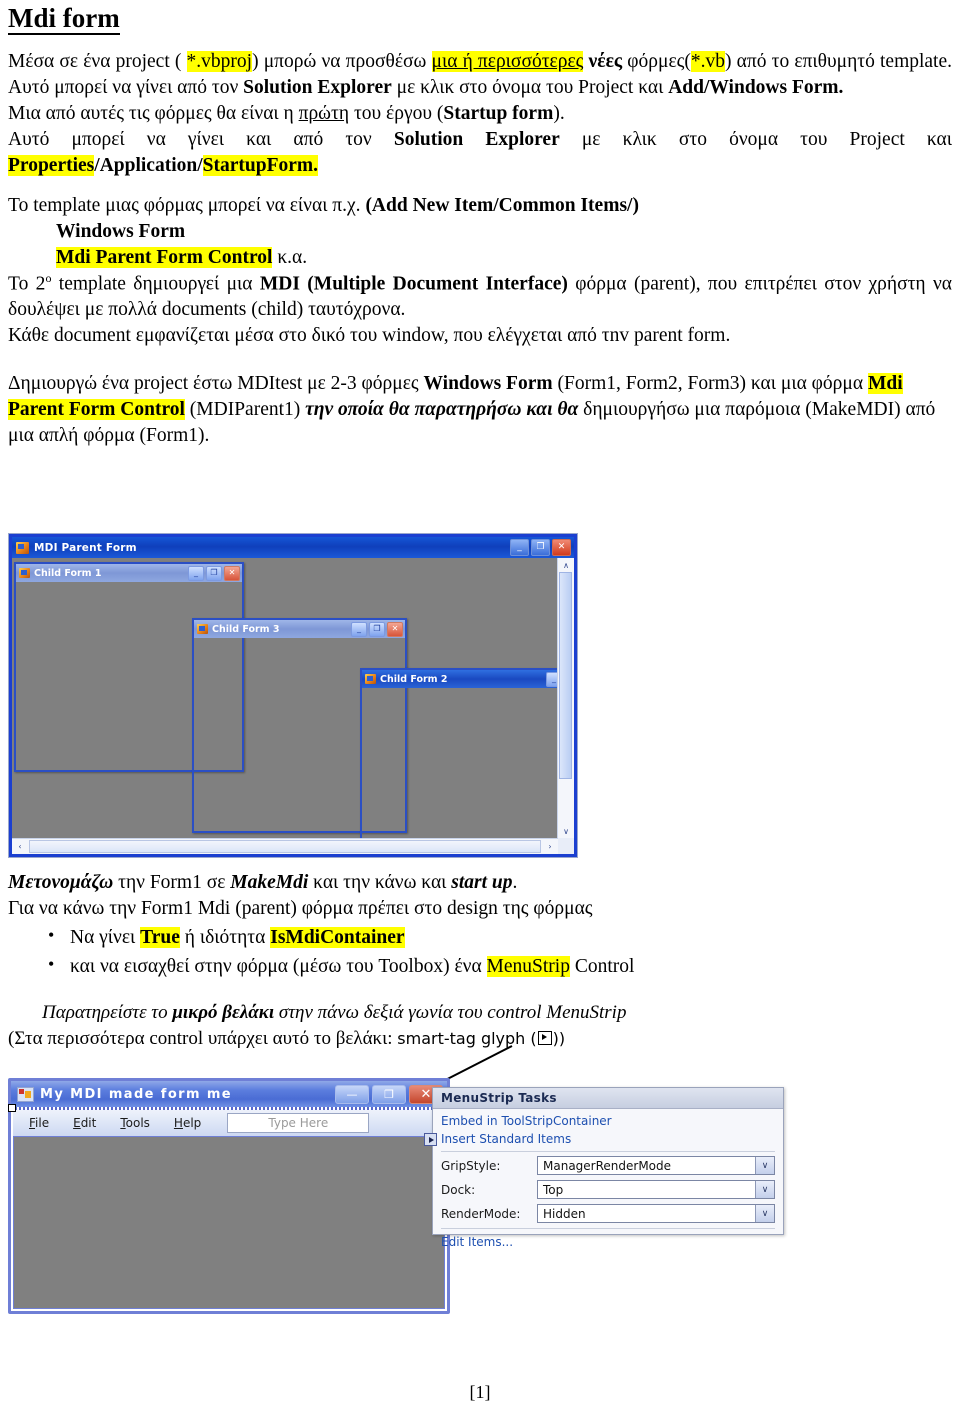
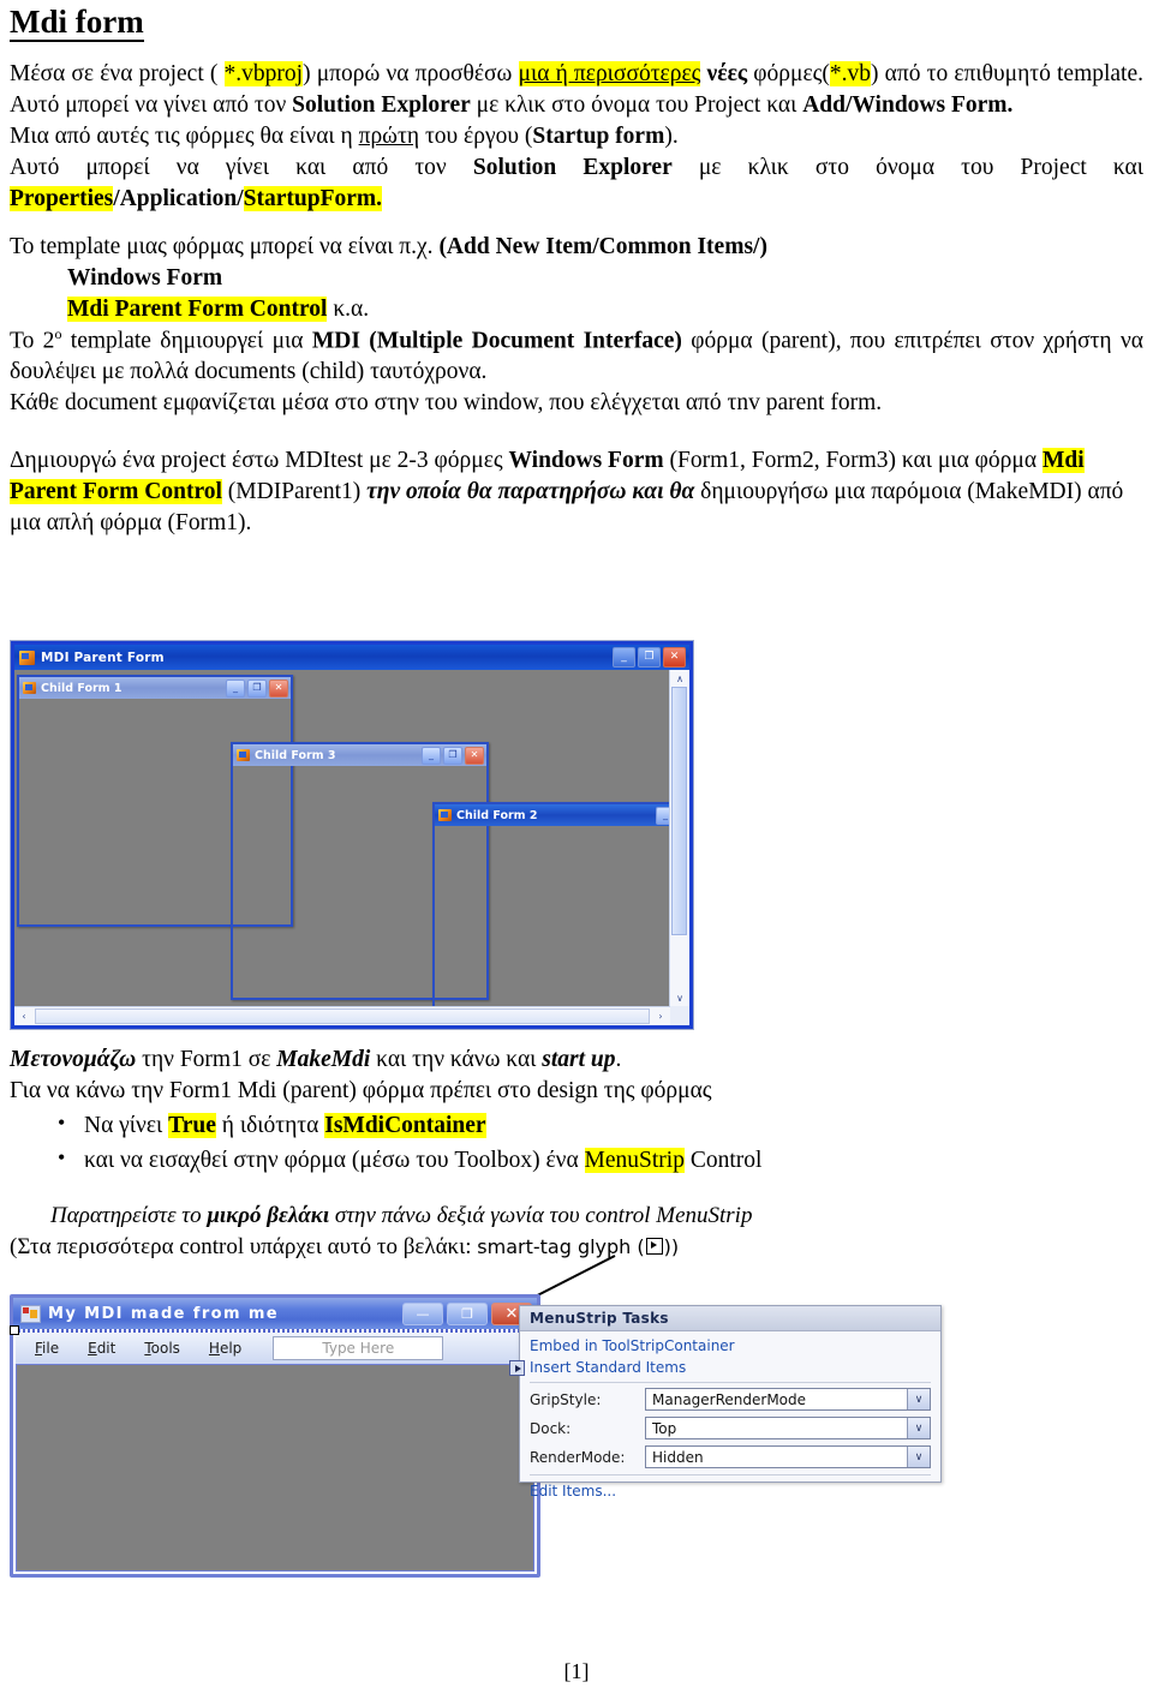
  Mdi form
  Μέσα σε ένα project ( *.vbproj) μπορώ να προσθέσω μια ή περισσότερες νέες φόρμες(*.vb) από το επιθυμητό template. Αυτό μπορεί να γίνει από τον Solution Explorer με κλικ στο όνομα του Project και Add/Windows Form.
  Μια από αυτές τις φόρμες θα είναι η πρώτη του έργου (Startup form).
  Αυτό μπορεί να γίνει και από τον Solution Explorer με κλικ στο όνομα του Project και Properties/Application/StartupForm.
  Το template μιας φόρμας μπορεί να είναι π.χ. (Add New Item/Common Items/)
  Windows Form
  Mdi Parent Form Control κ.α.
  Το 2ο template δημιουργεί μια MDI (Multiple Document Interface) φόρμα (parent), που επιτρέπει στον χρήστη να δουλέψει με πολλά documents (child) ταυτόχρονα.
- Κάθε document εμφανίζεται μέσα στο δικό του window, που ελέγχεται από τnv parent form.
+ Κάθε document εμφανίζεται μέσα στο στην του window, που ελέγχεται από τnv parent form.
  Δημιουργώ ένα project έστω MDItest με 2-3 φόρμες Windows Form (Form1, Form2, Form3) και μια φόρμα Mdi Parent Form Control (MDIParent1) την οποία θα παρατηρήσω και θα δημιουργήσω μια παρόμοια (MakeMDI) από μια απλή φόρμα (Form1).
  MDI Parent Form
  _
  ❐
  ✕
  Child Form 1
  _
  ❐
  ✕
  Child Form 3
  _
  ❐
  ✕
  Child Form 2
  _
  ∧
  ∨
  ‹
  ›
  Μετονομάζω την Form1 σε MakeMdi και την κάνω και start up.
  Για να κάνω την Form1 Mdi (parent) φόρμα πρέπει στο design της φόρμας
  Να γίνει True ή ιδιότητα IsMdiContainer
  και να εισαχθεί στην φόρμα (μέσω του Toolbox) ένα MenuStrip Control
  Παρατηρείστε το μικρό βελάκι στην πάνω δεξιά γωνία του control MenuStrip
  (Στα περισσότερα control υπάρχει αυτό το βελάκι: smart-tag glyph ( ))
- My MDI made form me
+ My MDI made from me
  —
  ❐
  ✕
  File
  Edit
  Tools
  Help
  Type Here
  MenuStrip Tasks
  Embed in ToolStripContainer
  Insert Standard Items
  GripStyle:
  ManagerRenderMode
  ∨
  Dock:
  Top
  ∨
  RenderMode:
  Hidden
  ∨
  Edit Items...
  [1]
